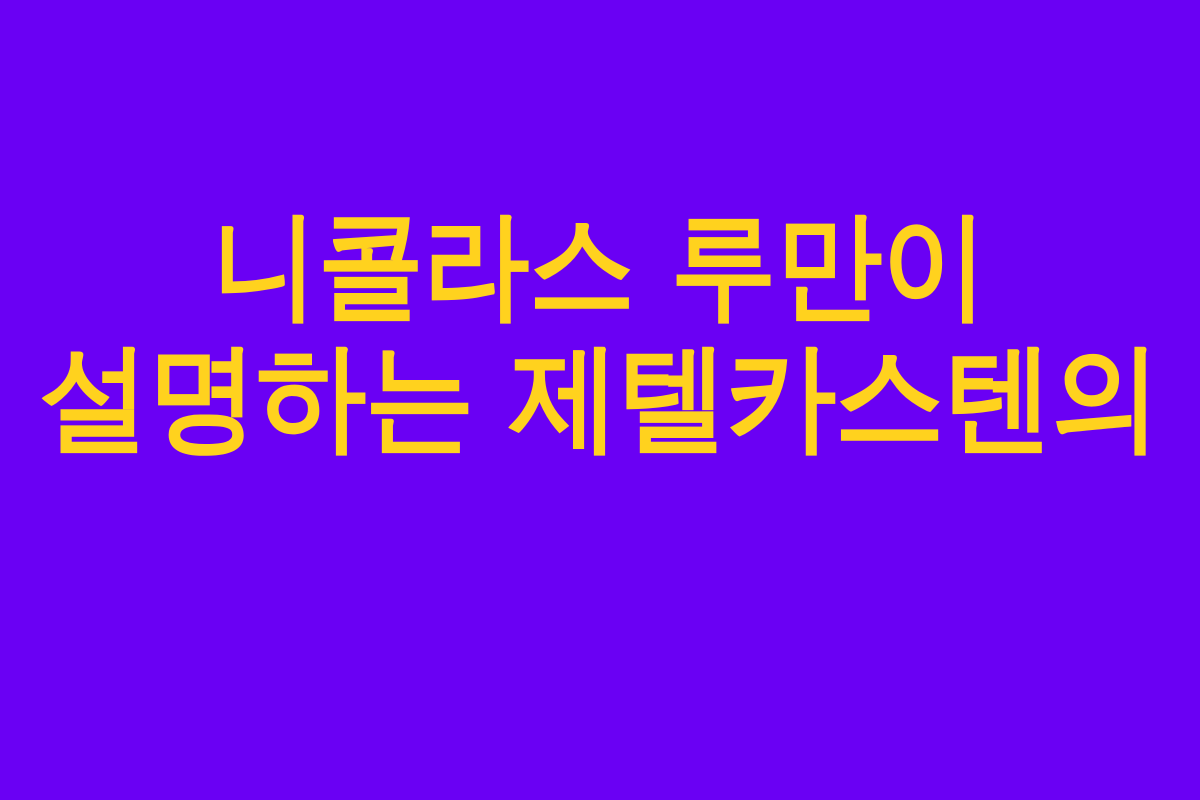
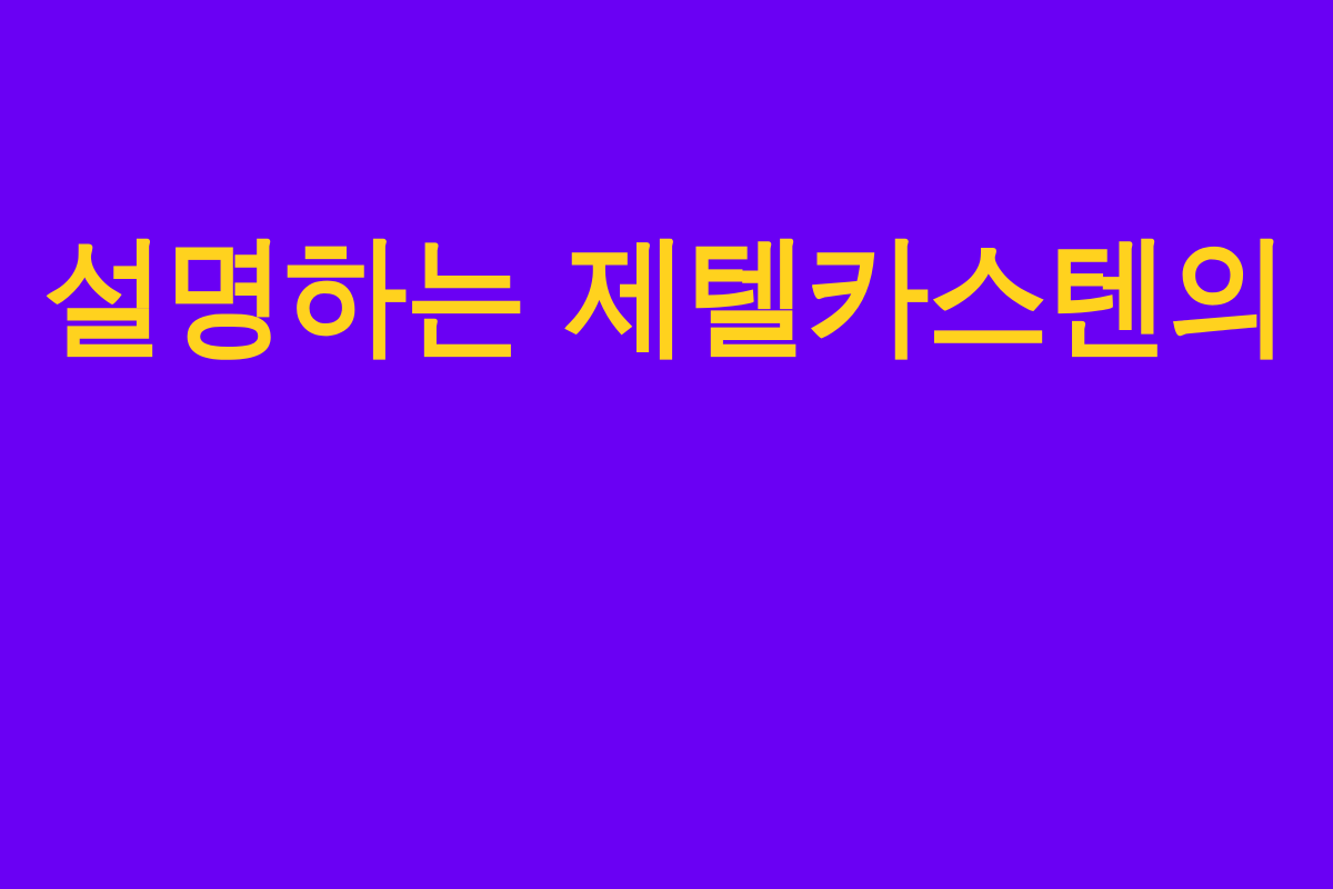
- 니콜라스 루만이
  설명하는 제텔카스텐의
